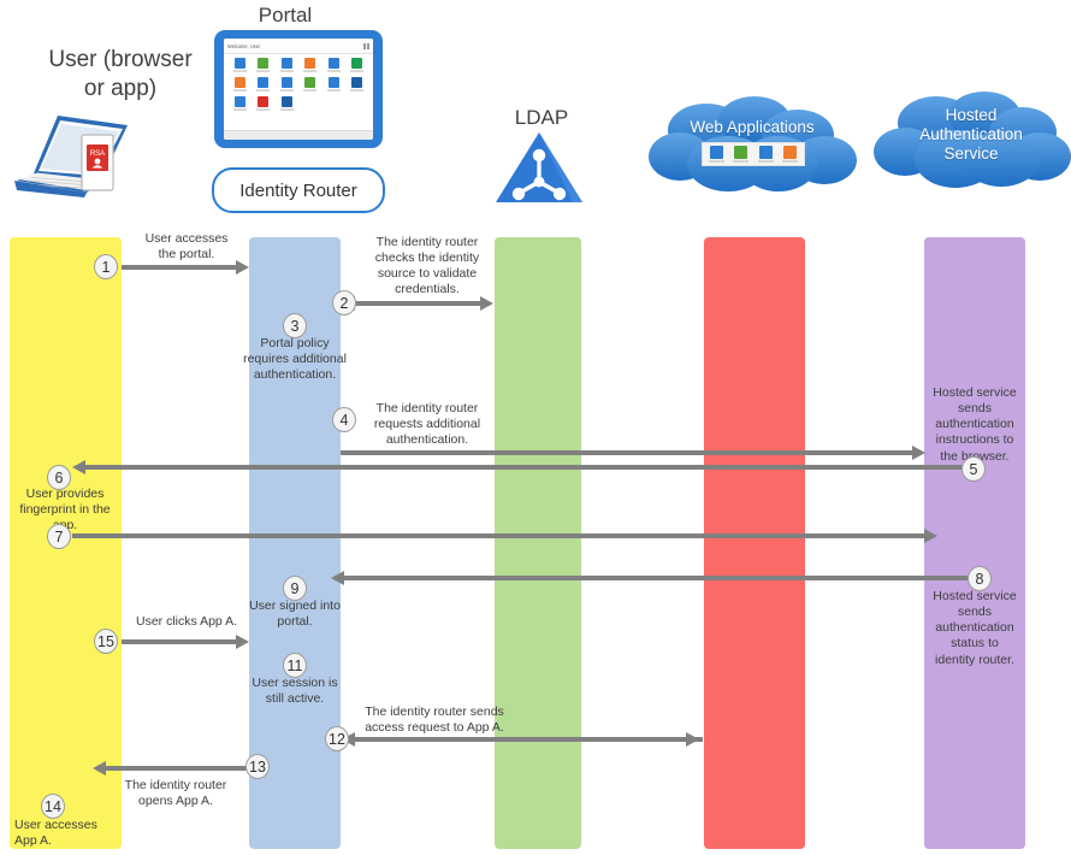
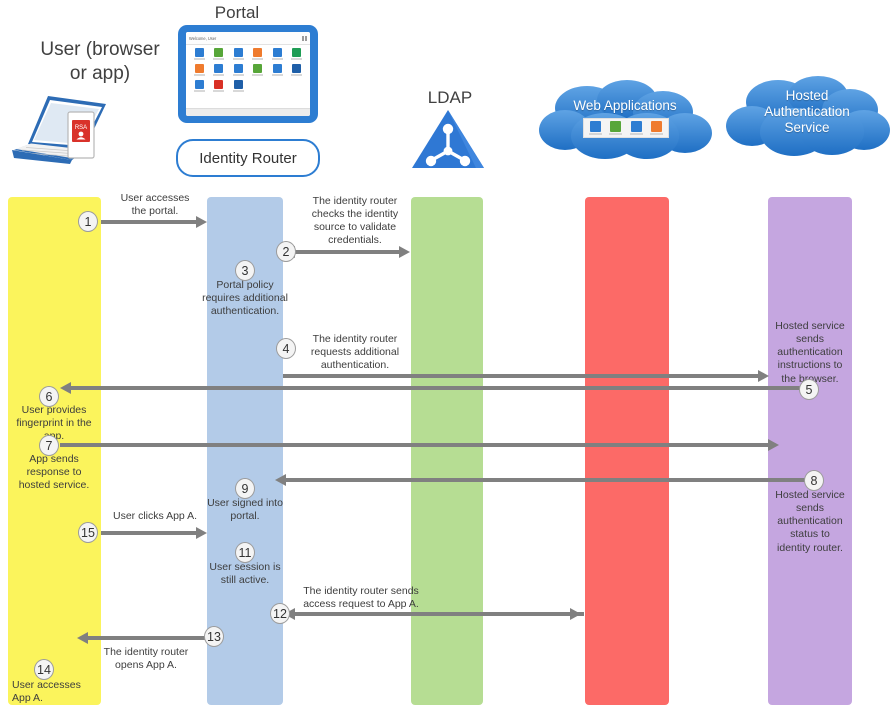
  User (browser
  or app)
  Portal
  Identity Router
  LDAP
  Web Applications
  Hosted
  Authentication
  Service
  1
  2
  3
  4
  5
  6
  7
  8
  9
  15
  11
  12
  13
  14
  User accesses
  the portal.
  The identity router
  checks the identity
  source to validate
  credentials.
  Portal policy
  requires additional
  authentication.
  The identity router
  requests additional
  authentication.
  Hosted service
  sends
  authentication
  instructions to
  the bwser.
  User provides
  fingerprint in the
+ App sends
+ response to
+ hosted service.
  Hosted service
  sends
  authentication
  status to
  identity router.
  User signed into
  portal.
  User clicks App A.
  User session is
  still active.
  The identity router sends
  access request to App A.
  The identity router
  opens App A.
  User accesses
  App A.
